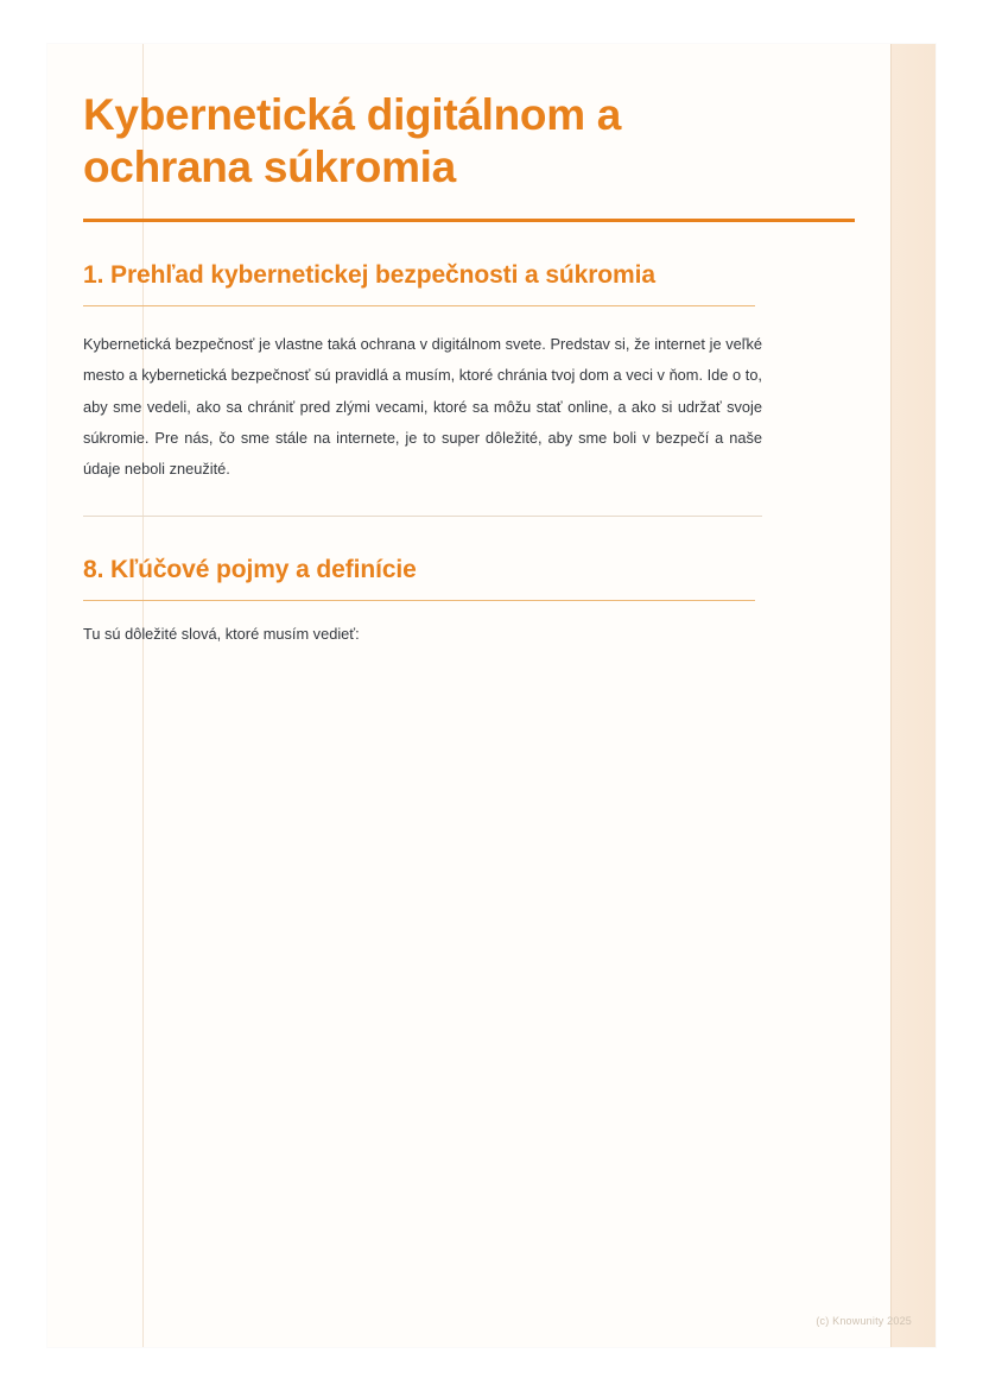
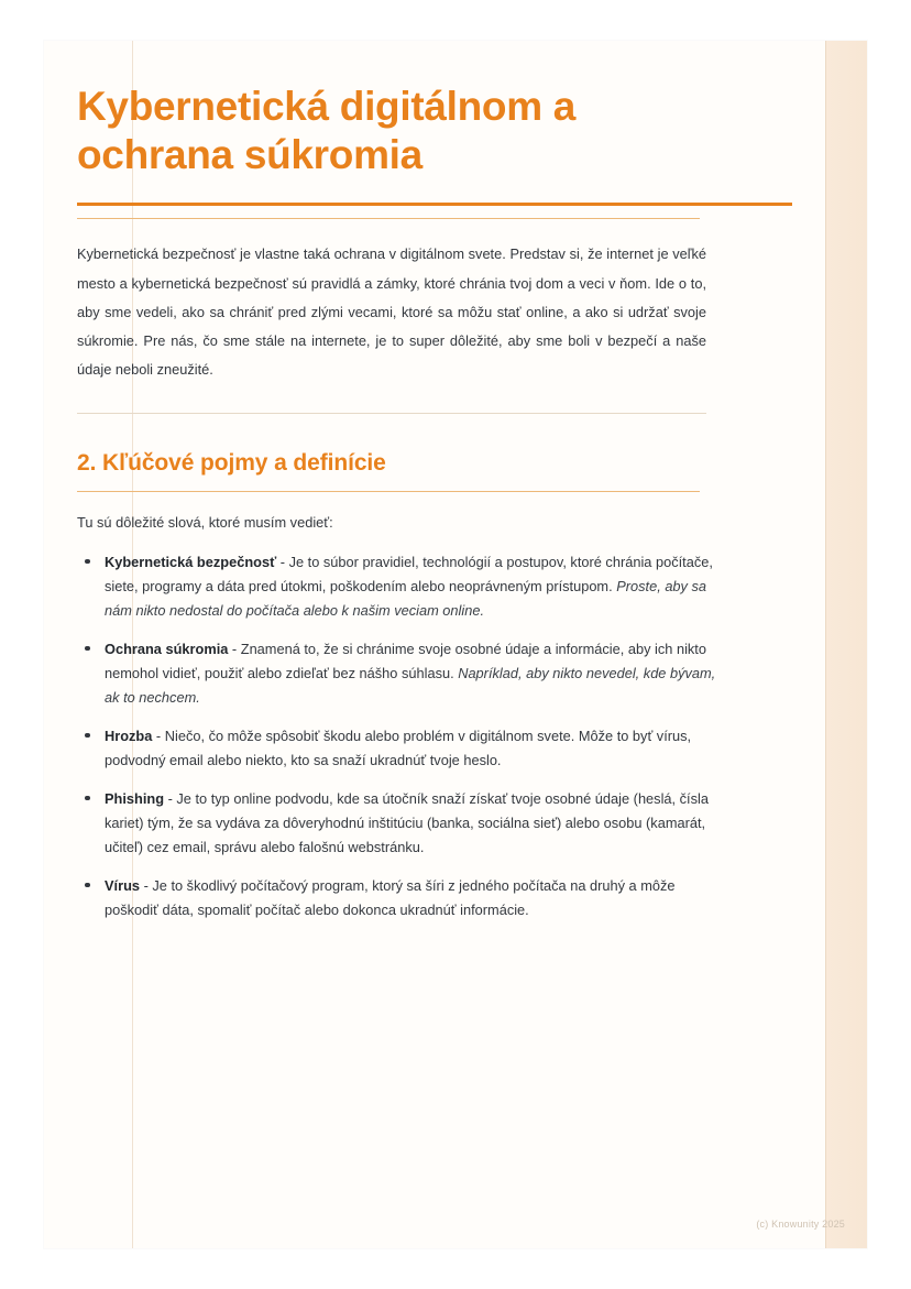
  Kybernetická digitálnom a ochrana súkromia
- 1. Prehľad kybernetickej bezpečnosti a súkromia
- Kybernetická bezpečnosť je vlastne taká ochrana v digitálnom svete. Predstav si, že internet je veľké mesto a kybernetická bezpečnosť sú pravidlá a musím, ktoré chránia tvoj dom a veci v ňom. Ide o to, aby sme vedeli, ako sa chrániť pred zlými vecami, ktoré sa môžu stať online, a ako si udržať svoje súkromie. Pre nás, čo sme stále na internete, je to super dôležité, aby sme boli v bezpečí a naše údaje neboli zneužité.
+ Kybernetická bezpečnosť je vlastne taká ochrana v digitálnom svete. Predstav si, že internet je veľké mesto a kybernetická bezpečnosť sú pravidlá a zámky, ktoré chránia tvoj dom a veci v ňom. Ide o to, aby sme vedeli, ako sa chrániť pred zlými vecami, ktoré sa môžu stať online, a ako si udržať svoje súkromie. Pre nás, čo sme stále na internete, je to super dôležité, aby sme boli v bezpečí a naše údaje neboli zneužité.
- 8. Kľúčové pojmy a definície
+ 2. Kľúčové pojmy a definície
  Tu sú dôležité slová, ktoré musím vedieť:
+ Kybernetická bezpečnosť - Je to súbor pravidiel, technológií a postupov, ktoré chránia počítače, siete, programy a dáta pred útokmi, poškodením alebo neoprávneným prístupom. Proste, aby sa nám nikto nedostal do počítača alebo k našim veciam online.
+ Ochrana súkromia - Znamená to, že si chránime svoje osobné údaje a informácie, aby ich nikto nemohol vidieť, použiť alebo zdieľať bez nášho súhlasu. Napríklad, aby nikto nevedel, kde bývam, ak to nechcem.
+ Hrozba - Niečo, čo môže spôsobiť škodu alebo problém v digitálnom svete. Môže to byť vírus, podvodný email alebo niekto, kto sa snaží ukradnúť tvoje heslo.
+ Phishing - Je to typ online podvodu, kde sa útočník snaží získať tvoje osobné údaje (heslá, čísla kariet) tým, že sa vydáva za dôveryhodnú inštitúciu (banka, sociálna sieť) alebo osobu (kamarát, učiteľ) cez email, správu alebo falošnú webstránku.
+ Vírus - Je to škodlivý počítačový program, ktorý sa šíri z jedného počítača na druhý a môže poškodiť dáta, spomaliť počítač alebo dokonca ukradnúť informácie.
  (c) Knowunity 2025
